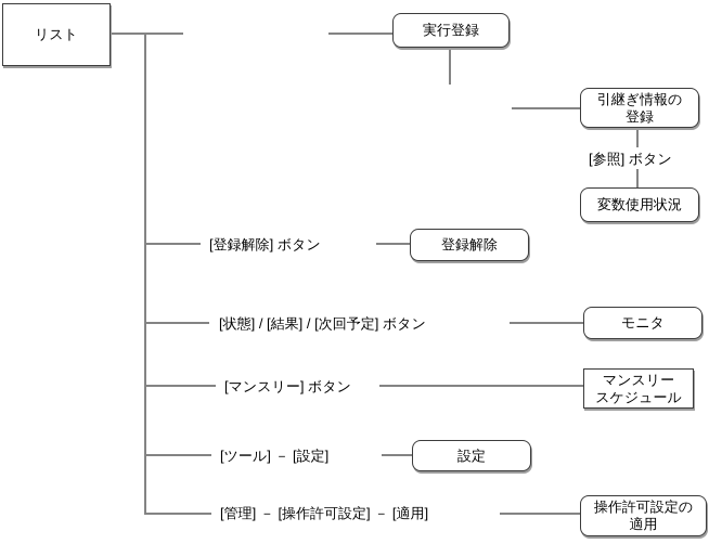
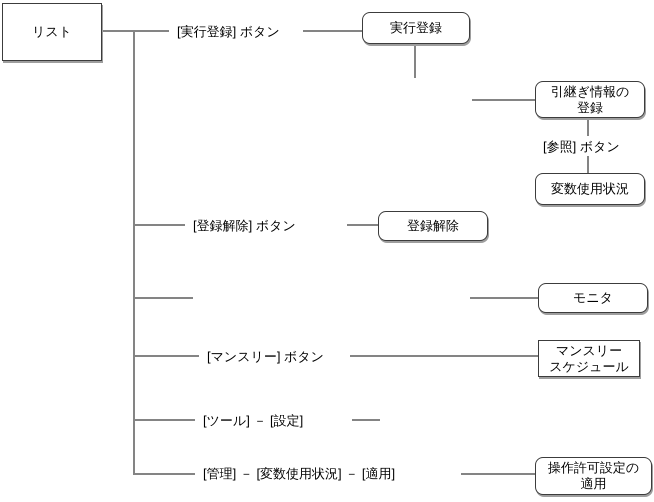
  リスト
  実行登録
  引継ぎ情報の
  登録
  変数使用状況
  登録解除
  モニタ
  マンスリー
  スケジュール
- 設定
  操作許可設定の
  適用
+ [実行登録] ボタン
  [参照] ボタン
  [登録解除] ボタン
- [状態] / [結果] / [次回予定] ボタン
  [マンスリー] ボタン
  [ツール] － [設定]
- [管理] － [操作許可設定] － [適用]
+ [管理] － [変数使用状況] － [適用]
